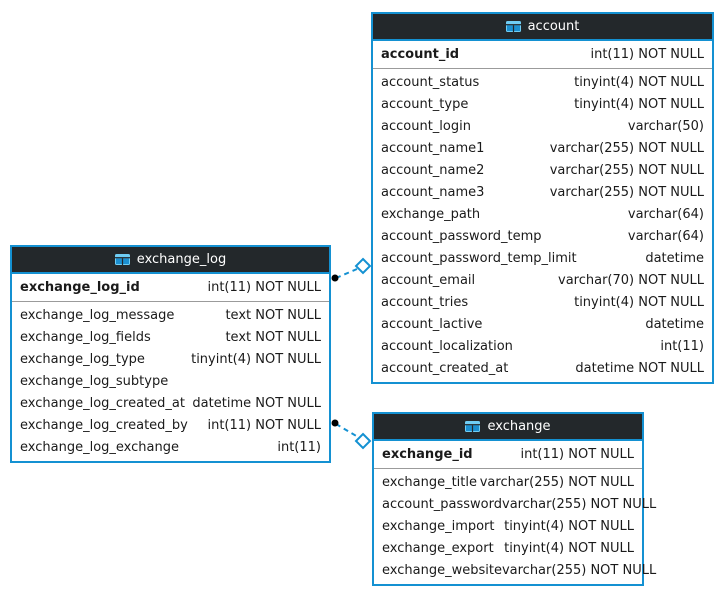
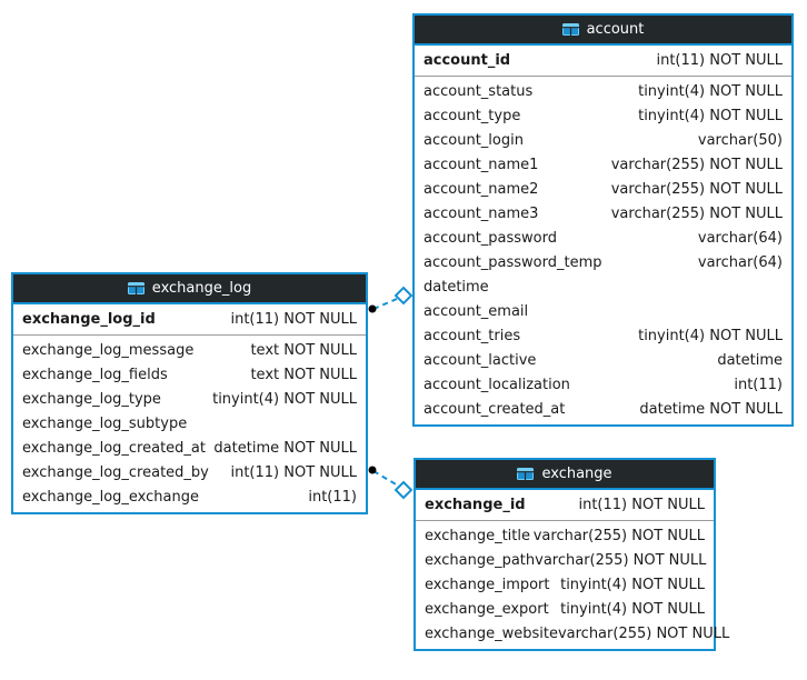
  exchange_log
  exchange_log_id
  int(11) NOT NULL
  exchange_log_message
  text NOT NULL
  exchange_log_fields
  text NOT NULL
  exchange_log_type
  tinyint(4) NOT NULL
  exchange_log_subtype
  exchange_log_created_at
  datetime NOT NULL
  exchange_log_created_by
  int(11) NOT NULL
  exchange_log_exchange
  int(11)
  account
  account_id
  int(11) NOT NULL
  account_status
  tinyint(4) NOT NULL
  account_type
  tinyint(4) NOT NULL
  account_login
  varchar(50)
  account_name1
  varchar(255) NOT NULL
  account_name2
  varchar(255) NOT NULL
  account_name3
  varchar(255) NOT NULL
- exchange_path
+ account_password
  varchar(64)
  account_password_temp
  varchar(64)
- account_password_temp_limit
  datetime
  account_email
- varchar(70) NOT NULL
  account_tries
  tinyint(4) NOT NULL
  account_lactive
  datetime
  account_localization
  int(11)
  account_created_at
  datetime NOT NULL
  exchange
  exchange_id
  int(11) NOT NULL
  exchange_title
  varchar(255) NOT NULL
- account_password
+ exchange_path
  varchar(255) NOT NULL
  exchange_import
  tinyint(4) NOT NULL
  exchange_export
  tinyint(4) NOT NULL
  exchange_website
  varchar(255) NOT NULL
